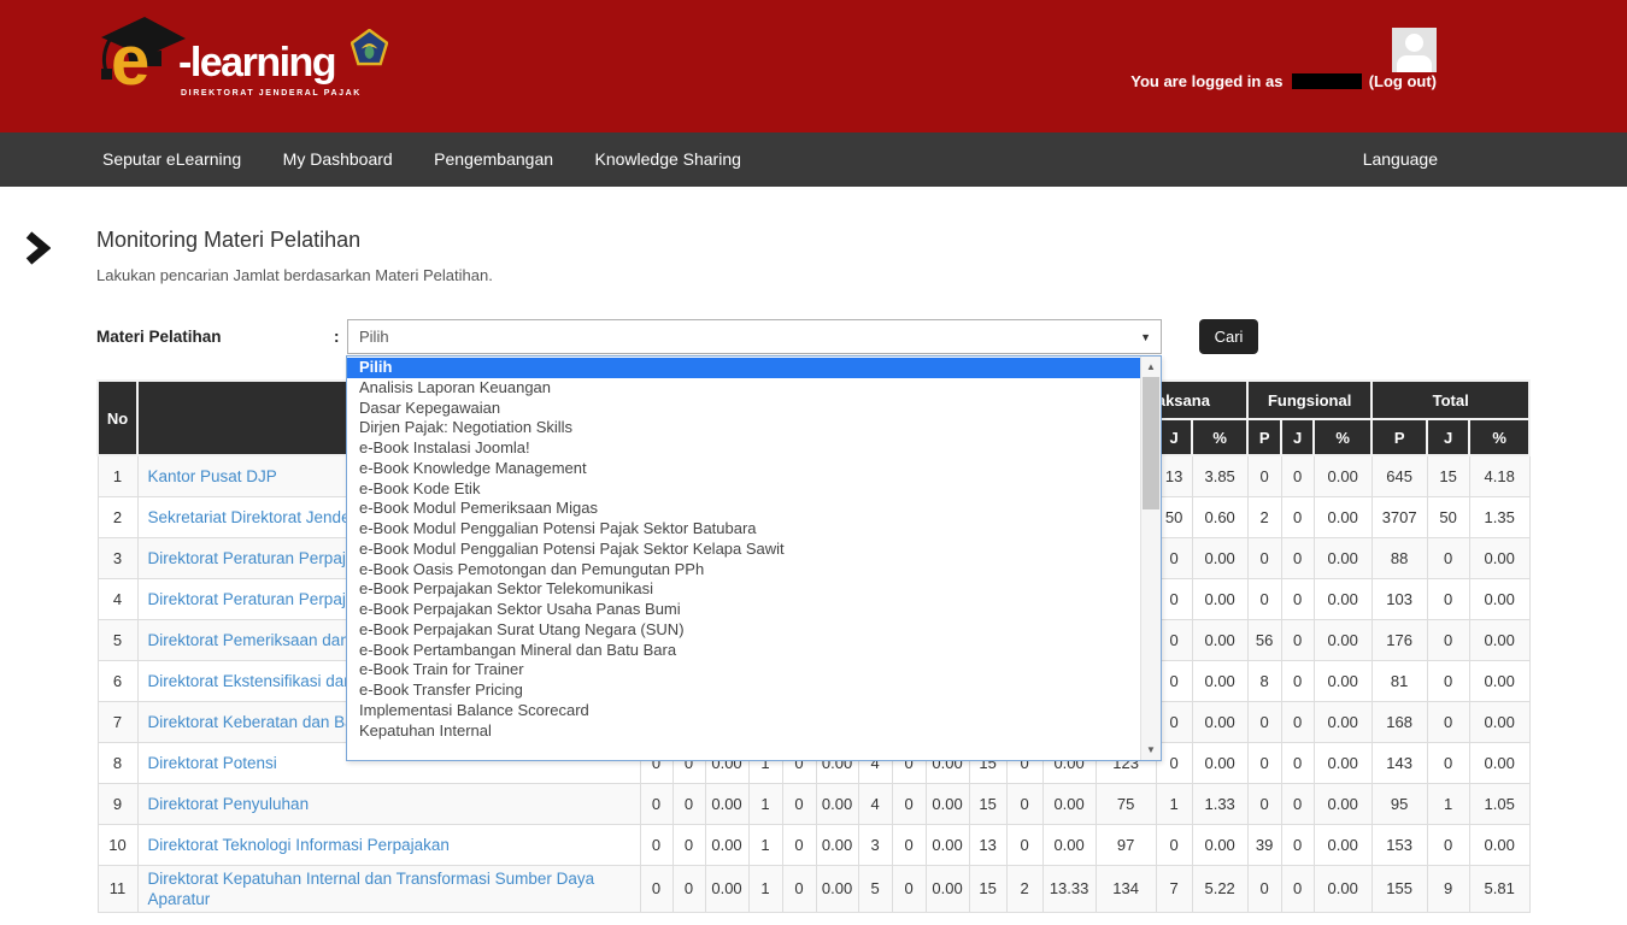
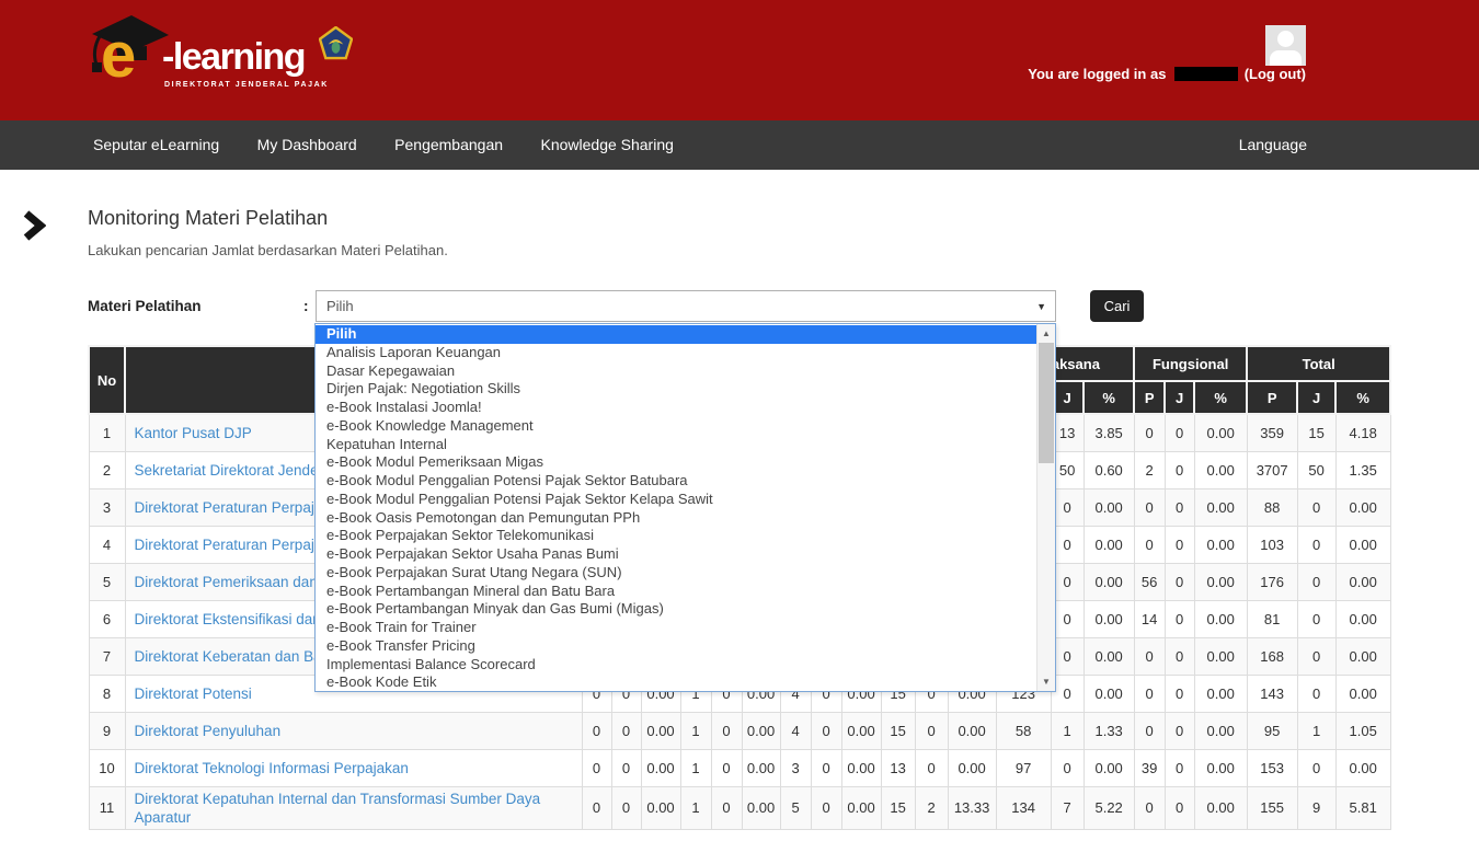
  e
  -learning
  You are logged in as (Log out)
  Seputar eLearning My Dashboard Pengembangan Knowledge Sharing
  Language
  Monitoring Materi Pelatihan
  Lakukan pencarian Jamlat berdasarkan Materi Pelatihan.
  Materi Pelatihan
  :
  Pilih
  ▼
  Cari
  No						ksana	Fungsional	Total
- 1	Kantor Pusat DJP														13	3.85	0	0	0.00	645	15	4.18
+ 1	Kantor Pusat DJP														13	3.85	0	0	0.00	359	15	4.18
  2	Sekretariat Direktorat Jend														50	0.60	2	0	0.00	3707	50	1.35
  3	Direktorat Peraturan Perpaj														0	0.00	0	0	0.00	88	0	0.00
  4	Direktorat Peraturan Perpaj														0	0.00	0	0	0.00	103	0	0.00
  5	Direktorat Pemeriksaan da														0	0.00	56	0	0.00	176	0	0.00
- 6	Direktorat Ekstensifikasi da														0	0.00	8	0	0.00	81	0	0.00
+ 6	Direktorat Ekstensifikasi da														0	0.00	14	0	0.00	81	0	0.00
  7	Direktorat Keberatan dan B														0	0.00	0	0	0.00	168	0	0.00
  8	Direktorat Potensi	0	0	0.00	1	0	0.00	4	0	0.00	15	0	0.00	123	0	0.00	0	0	0.00	143	0	0.00
- 9	Direktorat Penyuluhan	0	0	0.00	1	0	0.00	4	0	0.00	15	0	0.00	75	1	1.33	0	0	0.00	95	1	1.05
+ 9	Direktorat Penyuluhan	0	0	0.00	1	0	0.00	4	0	0.00	15	0	0.00	58	1	1.33	0	0	0.00	95	1	1.05
  10	Direktorat Teknologi Informasi Perpajakan	0	0	0.00	1	0	0.00	3	0	0.00	13	0	0.00	97	0	0.00	39	0	0.00	153	0	0.00
  11	Direktorat Kepatuhan Internal dan Transformasi Sumber Daya Aparatur	0	0	0.00	1	0	0.00	5	0	0.00	15	2	13.33	134	7	5.22	0	0	0.00	155	9	5.81
  Pilih
  Analisis Laporan Keuangan
  Dasar Kepegawaian
  Dirjen Pajak: Negotiation Skills
  e-Book Instalasi Joomla!
  e-Book Knowledge Management
- e-Book Kode Etik
+ Kepatuhan Internal
  e-Book Modul Pemeriksaan Migas
  e-Book Modul Penggalian Potensi Pajak Sektor Batubara
  e-Book Modul Penggalian Potensi Pajak Sektor Kelapa Sawit
  e-Book Oasis Pemotongan dan Pemungutan PPh
  e-Book Perpajakan Sektor Telekomunikasi
  e-Book Perpajakan Sektor Usaha Panas Bumi
  e-Book Perpajakan Surat Utang Negara (SUN)
  e-Book Pertambangan Mineral dan Batu Bara
+ e-Book Pertambangan Minyak dan Gas Bumi (Migas)
  e-Book Train for Trainer
  e-Book Transfer Pricing
  Implementasi Balance Scorecard
- Kepatuhan Internal
+ e-Book Kode Etik
  ▲
  ▼
